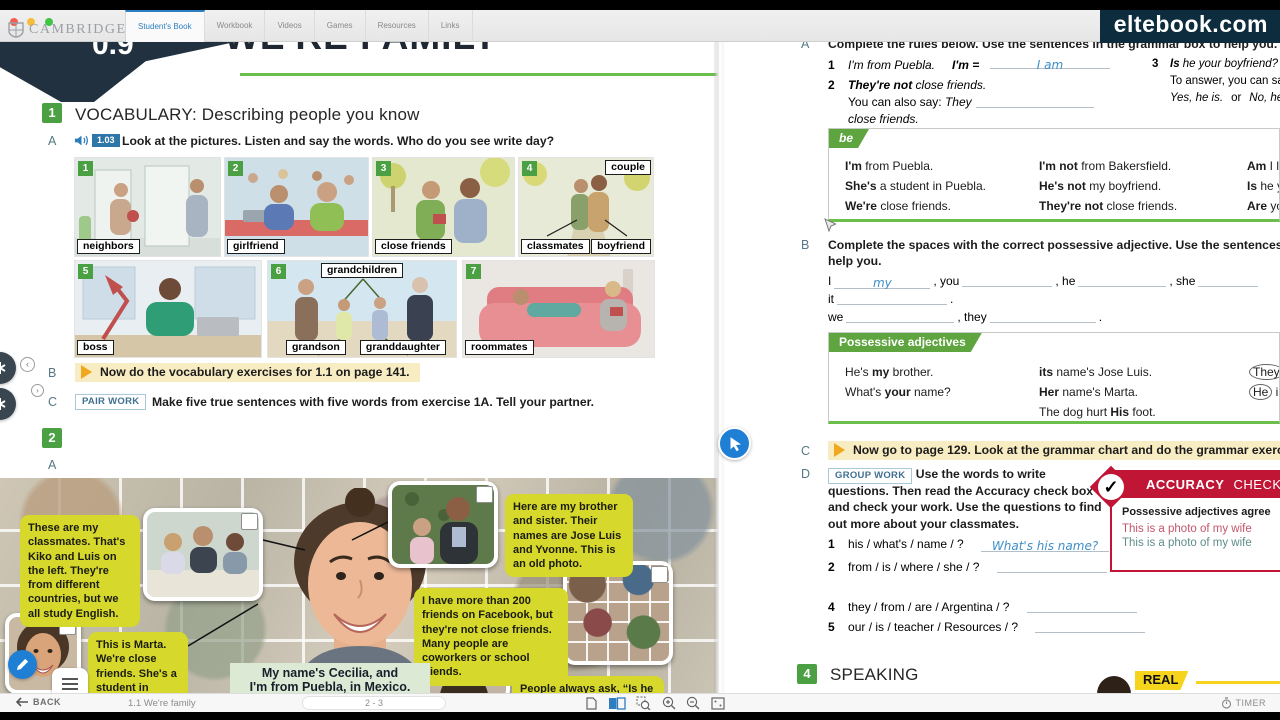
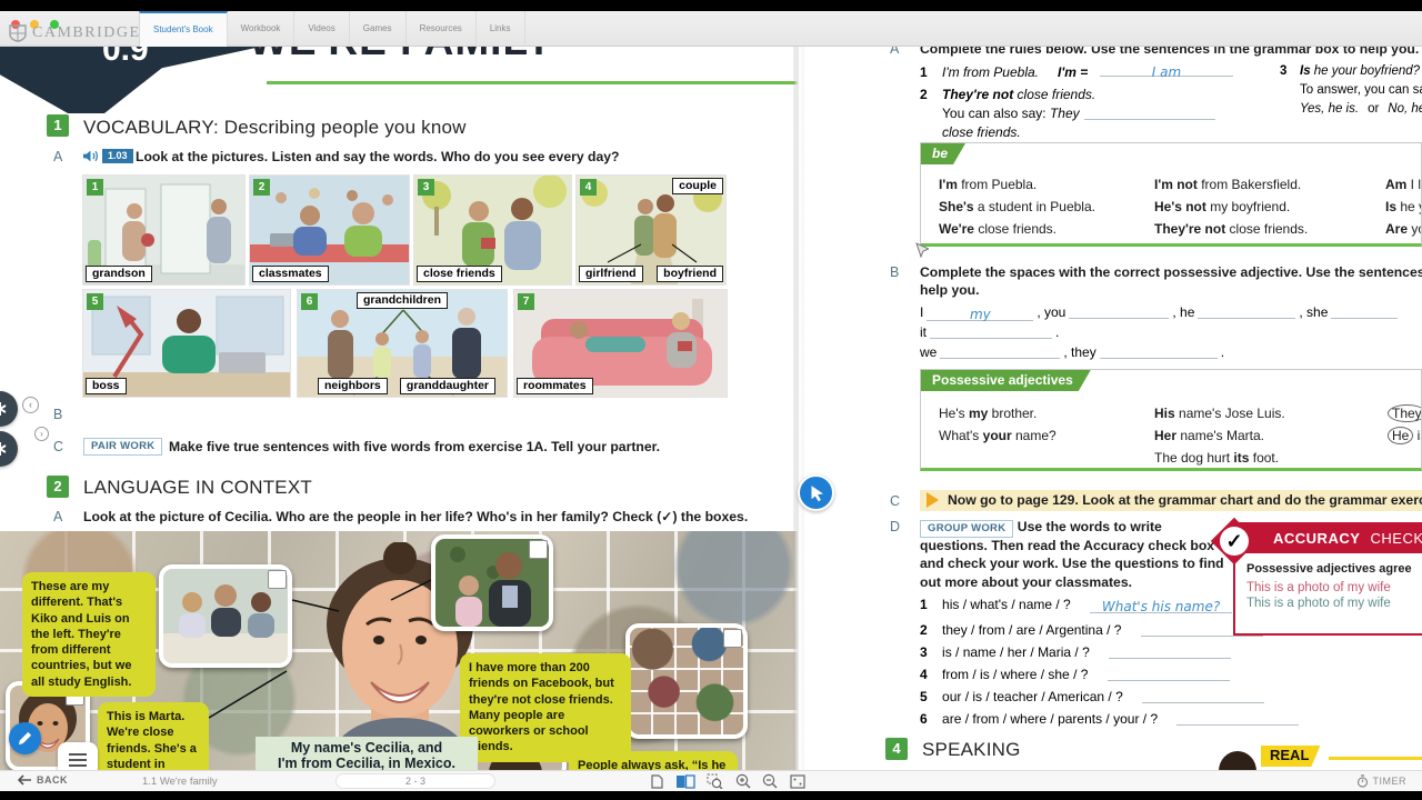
  CAMBRIDGE
  Student's Book Workbook Videos Games Resources Links
- eltebook.com
  0.9
  1
  VOCABULARY: Describing people you know
  A
  1.03
- Look at the pictures. Listen and say the words. Who do you see write day?
+ Look at the pictures. Listen and say the words. Who do you see every day?
  1
- neighbors
+ grandson
  2
- girlfriend
+ classmates
  3
  close friends
  4
  couple
- classmates
+ girlfriend
  boyfriend
  5
  boss
  6
  grandchildren
- grandson
+ neighbors
  granddaughter
  7
  roommates
  B
- Now do the vocabulary exercises for 1.1 on page 141.
  C
  PAIR WORK
  Make five true sentences with five words from exercise 1A. Tell your partner.
  2
+ LANGUAGE IN CONTEXT
  A
+ Look at the picture of Cecilia. Who are the people in her life? Who's in her family? Check (✓) the boxes.
- These are my classmates. That's Kiko and Luis on the left. They're from different countries, but we all study English.
+ These are my different. That's Kiko and Luis on the left. They're from different countries, but we all study English.
- Here are my brother and sister. Their names are Jose Luis and Yvonne. This is an old photo.
  I have more than 200 friends on Facebook, but they're not close friends. Many people are coworkers or school iends.
  This is Marta. We're close friends. She's a student in
  People always ask, “Is he
  My name's Cecilia, and
- I'm from Puebla, in Mexico.
+ I'm from Cecilia, in Mexico.
  A
  Complete the rules below. Use the sentences in the grammar box to help you.
  1
  I'm from Puebla.
  I'm =
  I am
  2
  They're not close friends.
  You can also say: They
  close friends.
  3
  Is he your boyfriend?
  To answer, you can s
  Yes, he is. or No, h
  be
  I'm from Puebla.
  She's a student in Puebla.
  We're close friends.
  I'm not from Bakersfield.
  He's not my boyfriend.
  They're not close friends.
  Am I l
  Are y
  B
  Complete the spaces with the correct possessive adjective. Use the sentences
  help you.
  I my , you , he , she
  it .
  we , they .
  Possessive adjectives
  He's my brother.
  What's your name?
- its name's Jose Luis.
+ His name's Jose Luis.
  Her name's Marta.
- The dog hurt His foot.
+ The dog hurt its foot.
  They
  C
  Now go to page 129. Look at the grammar chart and do the grammar exer
  D
  GROUP WORK Use the words to write questions. Then read the Accuracy check box and check your work. Use the questions to find out more about your classmates.
  1 his / what's / name / ? What's his name?
- 2 from / is / where / she / ?
+ 2 they / from / are / Argentina / ?
+ 3 is / name / her / Maria / ?
- 4 they / from / are / Argentina / ?
+ 4 from / is / where / she / ?
- 5 our / is / teacher / Resources / ?
+ 5 our / is / teacher / American / ?
+ 6 are / from / where / parents / your / ?
  ACCURACY CHECK
  Possessive adjectives agree
  This is a photo of my wife
  This is a photo of my wife
  ✓
  4
  SPEAKING
  REAL
  ‹
  ›
  BACK
  1.1 We're family
  2 - 3
  TIMER
